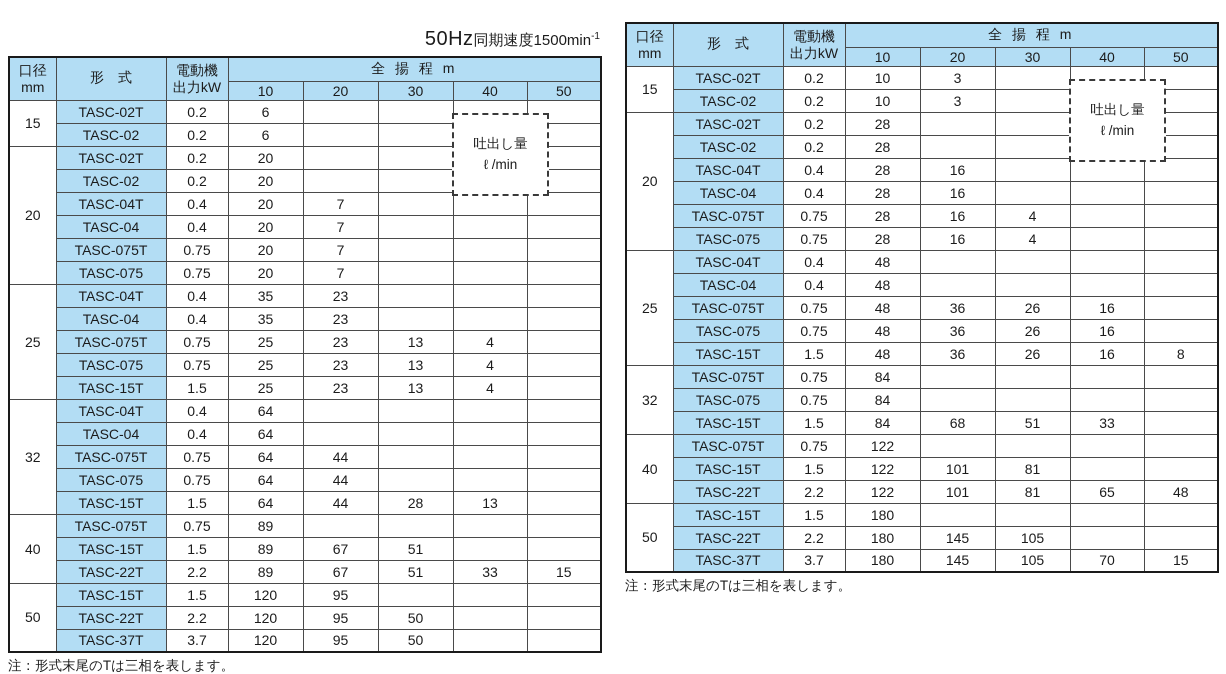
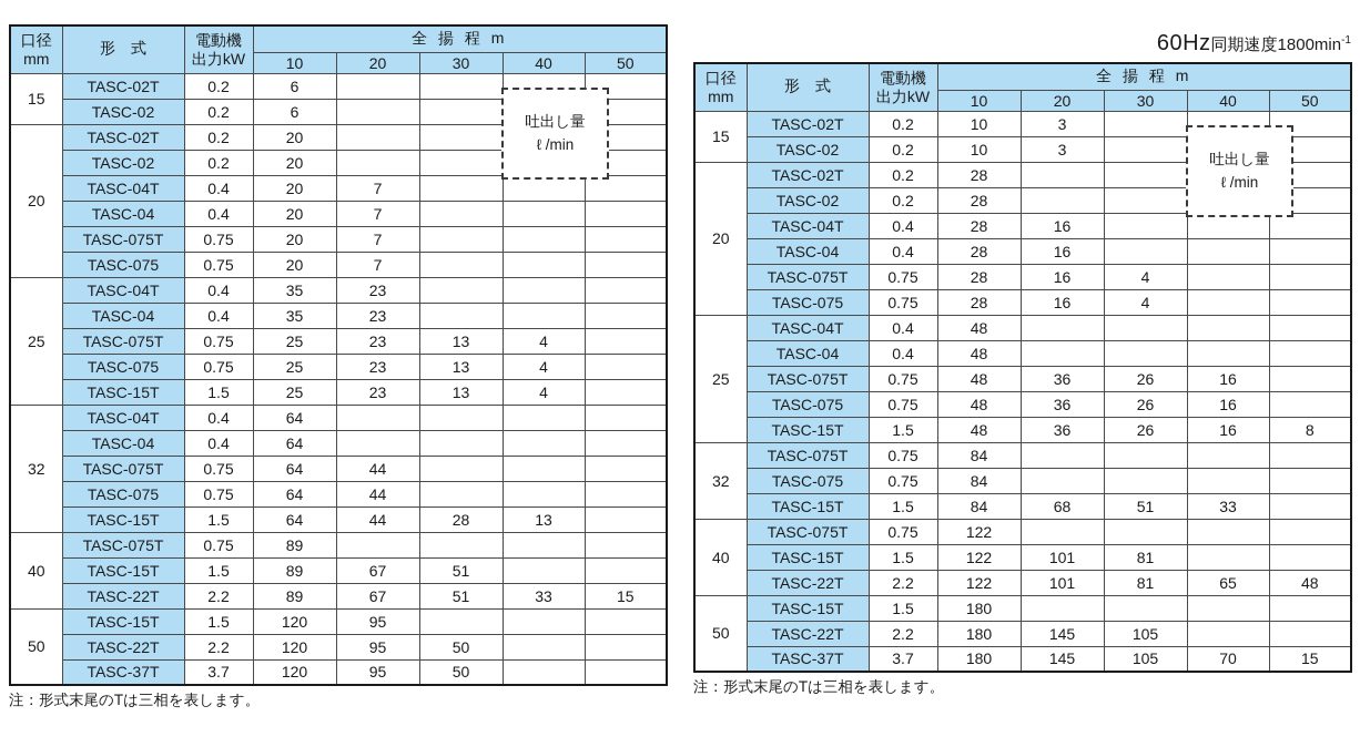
- 50Hz同期速度1500min-1
  口径mm	形 式	電動機出力kW	全 揚 程 m
  10	20	30	40	50
  15	TASC-02T	0.2	6
  TASC-02	0.2	6
  20	TASC-02T	0.2	20
  TASC-02	0.2	20
  TASC-04T	0.4	20	7
  TASC-04	0.4	20	7
  TASC-075T	0.75	20	7
  TASC-075	0.75	20	7
  25	TASC-04T	0.4	35	23
  TASC-04	0.4	35	23
  TASC-075T	0.75	25	23	13	4
  TASC-075	0.75	25	23	13	4
  TASC-15T	1.5	25	23	13	4
  32	TASC-04T	0.4	64
  TASC-04	0.4	64
  TASC-075T	0.75	64	44
  TASC-075	0.75	64	44
  TASC-15T	1.5	64	44	28	13
  40	TASC-075T	0.75	89
  TASC-15T	1.5	89	67	51
  TASC-22T	2.2	89	67	51	33	15
  50	TASC-15T	1.5	120	95
  TASC-22T	2.2	120	95	50
  TASC-37T	3.7	120	95	50
  吐出し量
  ℓ /min
  注：形式末尾のTは三相を表します。
+ 60Hz同期速度1800min-1
  口径mm	形 式	電動機出力kW	全 揚 程 m
  10	20	30	40	50
  15	TASC-02T	0.2	10	3
  TASC-02	0.2	10	3
  20	TASC-02T	0.2	28
  TASC-02	0.2	28
  TASC-04T	0.4	28	16
  TASC-04	0.4	28	16
  TASC-075T	0.75	28	16	4
  TASC-075	0.75	28	16	4
  25	TASC-04T	0.4	48
  TASC-04	0.4	48
  TASC-075T	0.75	48	36	26	16
  TASC-075	0.75	48	36	26	16
  TASC-15T	1.5	48	36	26	16	8
  32	TASC-075T	0.75	84
  TASC-075	0.75	84
  TASC-15T	1.5	84	68	51	33
  40	TASC-075T	0.75	122
  TASC-15T	1.5	122	101	81
  TASC-22T	2.2	122	101	81	65	48
  50	TASC-15T	1.5	180
  TASC-22T	2.2	180	145	105
  TASC-37T	3.7	180	145	105	70	15
  吐出し量
  ℓ /min
  注：形式末尾のTは三相を表します。
